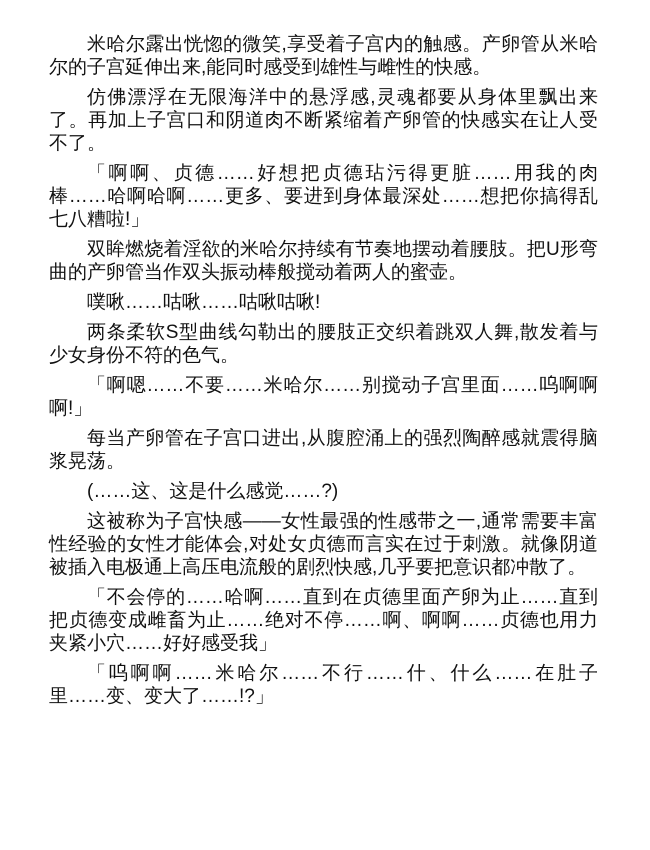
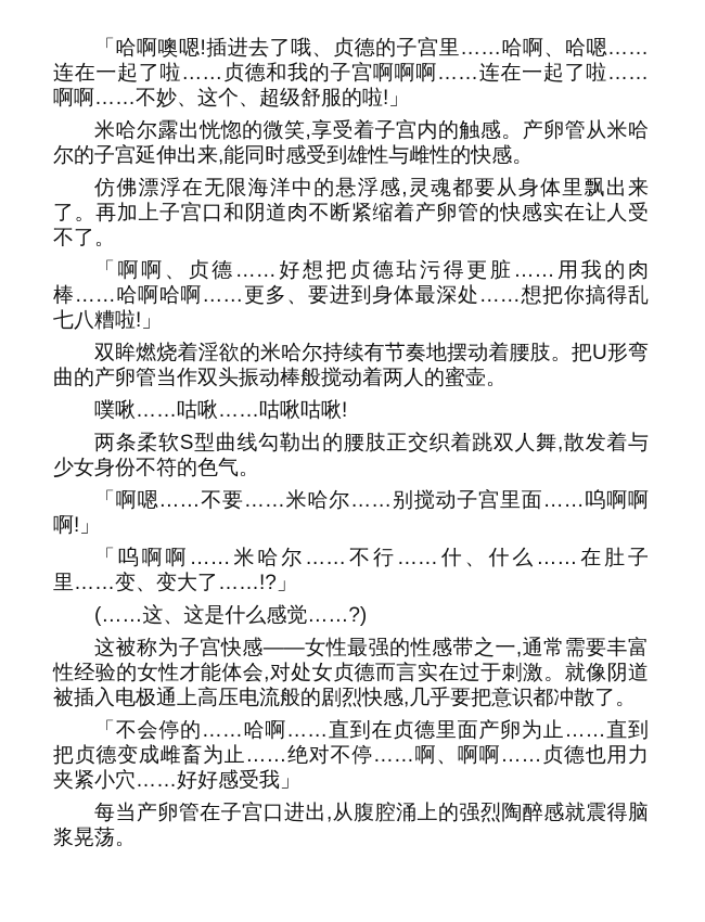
+ 「哈啊噢嗯!插进去了哦、贞德的子宫里……哈啊、哈嗯……连在一起了啦……贞德和我的子宫啊啊啊……连在一起了啦……啊啊……不妙、这个、超级舒服的啦!」
  米哈尔露出恍惚的微笑,享受着子宫内的触感。产卵管从米哈尔的子宫延伸出来,能同时感受到雄性与雌性的快感。
  仿佛漂浮在无限海洋中的悬浮感,灵魂都要从身体里飘出来了。再加上子宫口和阴道肉不断紧缩着产卵管的快感实在让人受不了。
  「啊啊、贞德……好想把贞德玷污得更脏……用我的肉棒……哈啊哈啊……更多、要进到身体最深处……想把你搞得乱七八糟啦!」
  双眸燃烧着淫欲的米哈尔持续有节奏地摆动着腰肢。把U形弯曲的产卵管当作双头振动棒般搅动着两人的蜜壶。
  噗啾……咕啾……咕啾咕啾!
  两条柔软S型曲线勾勒出的腰肢正交织着跳双人舞,散发着与少女身份不符的色气。
  「啊嗯……不要……米哈尔……别搅动子宫里面……呜啊啊啊!」
- 每当产卵管在子宫口进出,从腹腔涌上的强烈陶醉感就震得脑浆晃荡。
+ 「呜啊啊……米哈尔……不行……什、什么……在肚子里……变、变大了……!?」
  (……这、这是什么感觉……?)
  这被称为子宫快感——女性最强的性感带之一,通常需要丰富性经验的女性才能体会,对处女贞德而言实在过于刺激。就像阴道被插入电极通上高压电流般的剧烈快感,几乎要把意识都冲散了。
  「不会停的……哈啊……直到在贞德里面产卵为止……直到把贞德变成雌畜为止……绝对不停……啊、啊啊……贞德也用力夹紧小穴……好好感受我」
- 「呜啊啊……米哈尔……不行……什、什么……在肚子里……变、变大了……!?」
+ 每当产卵管在子宫口进出,从腹腔涌上的强烈陶醉感就震得脑浆晃荡。
